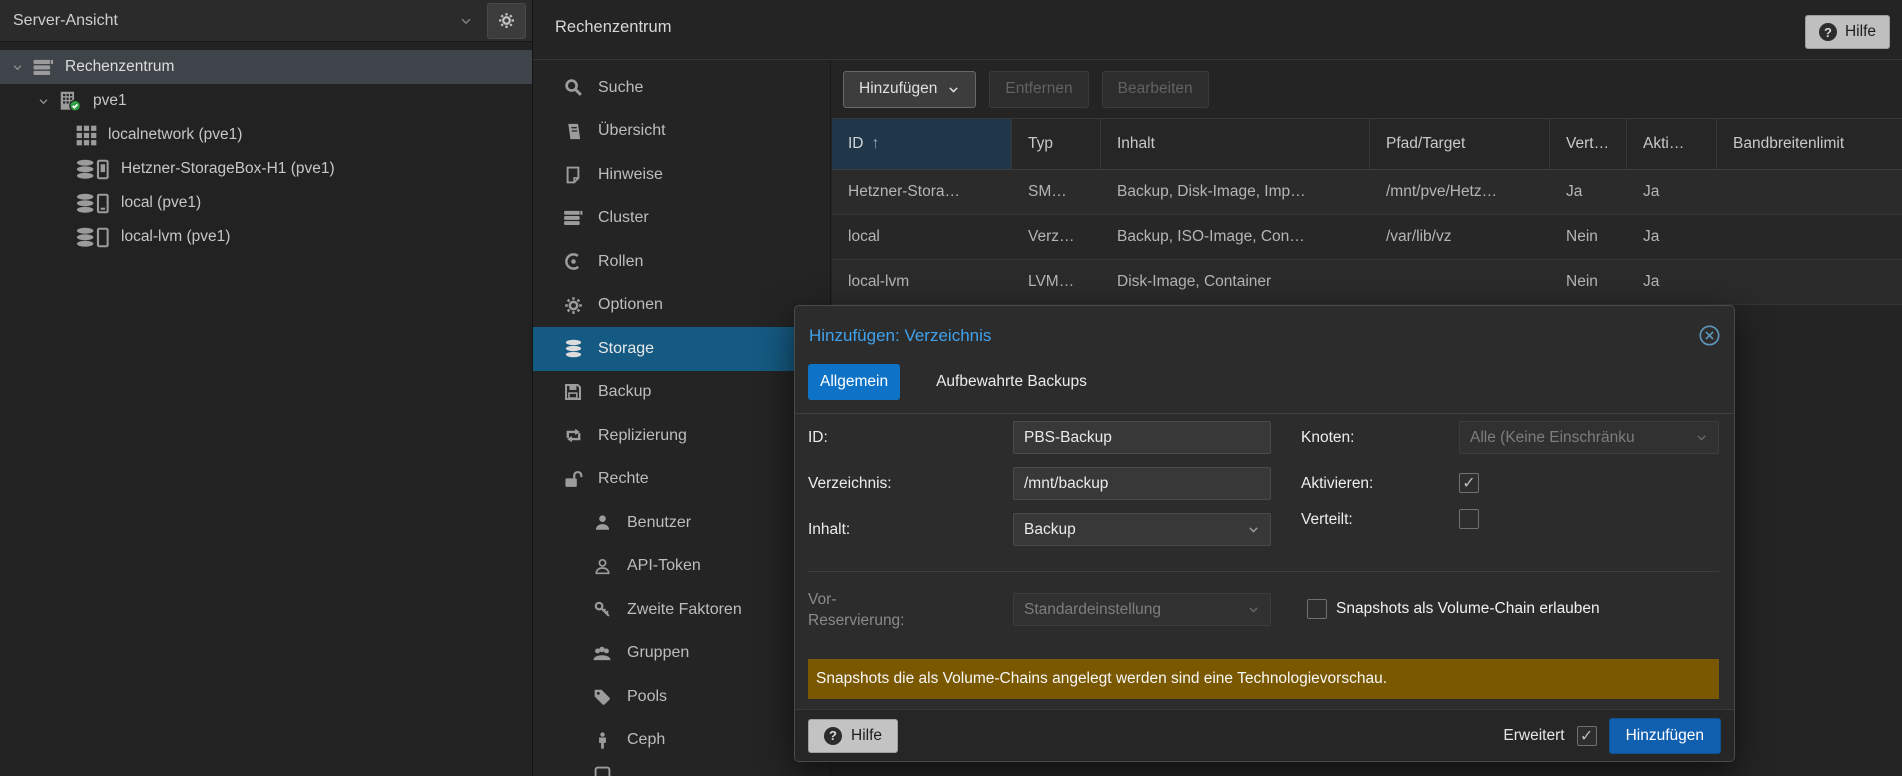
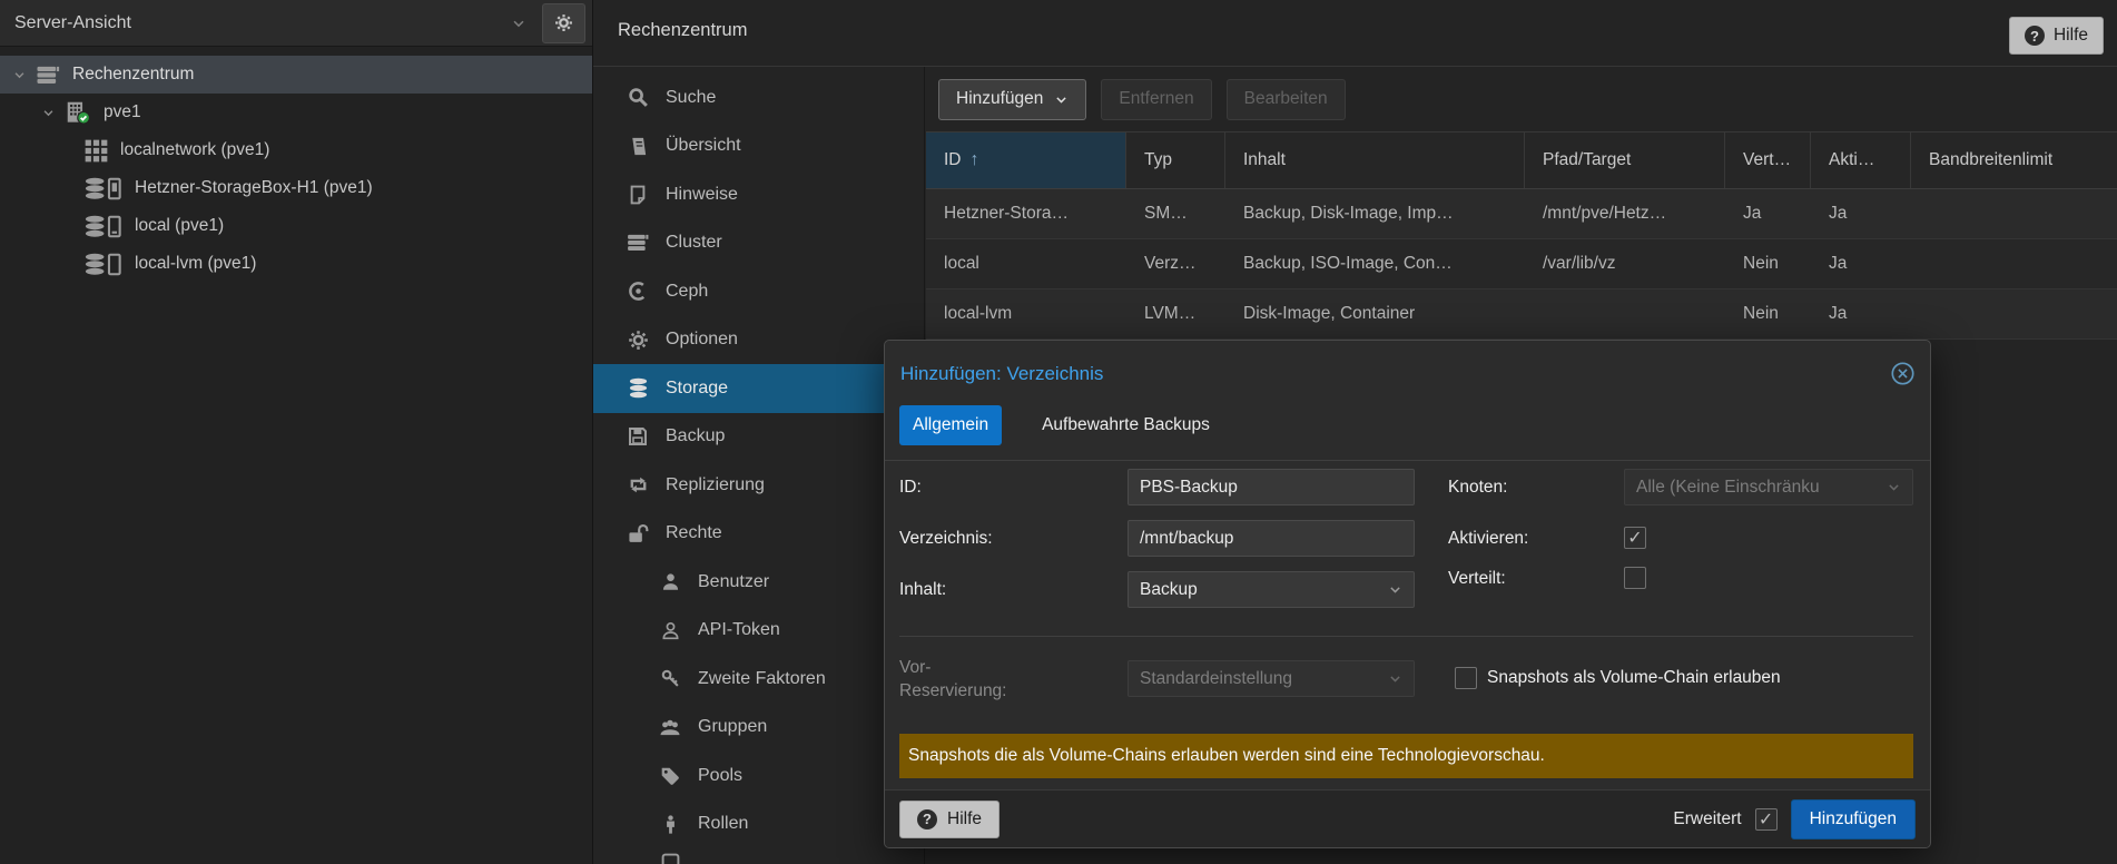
  Server-Ansicht
  Rechenzentrum
  pve1
  localnetwork (pve1)
  Hetzner-StorageBox-H1 (pve1)
  local (pve1)
  local-lvm (pve1)
  Rechenzentrum
  Hilfe
  Suche
  Übersicht
  Hinweise
  Cluster
- Rollen
+ Ceph
  Optionen
  Storage
  Backup
  Replizierung
  Rechte
  Benutzer
  API-Token
  Zweite Faktoren
  Gruppen
  Pools
- Ceph
+ Rollen
  Hinzufügen
  Entfernen
  Bearbeiten
  ID
  Typ
  Inhalt
  Pfad/Target
  Vert…
  Akti…
  Bandbreitenlimit
  Hetzner-Stora…
  SM…
  Backup, Disk-Image, Imp…
  /mnt/pve/Hetz…
  Ja
  Ja
  local
  Verz…
  Backup, ISO-Image, Con…
  /var/lib/vz
  Nein
  Ja
  local-lvm
  LVM…
  Disk-Image, Container
  Nein
  Ja
  Hinzufügen: Verzeichnis
  Allgemein
  Aufbewahrte Backups
  ID:
  PBS-Backup
  Verzeichnis:
  /mnt/backup
  Inhalt:
  Backup
  Knoten:
  Alle (Keine Einschränku
  Aktivieren:
  Verteilt:
  Vor-Reservierung:
  Standardeinstellung
  Snapshots als Volume-Chain erlauben
- Snapshots die als Volume-Chains angelegt werden sind eine Technologievorschau.
+ Snapshots die als Volume-Chains erlauben werden sind eine Technologievorschau.
  Hilfe
  Erweitert
  Hinzufügen
